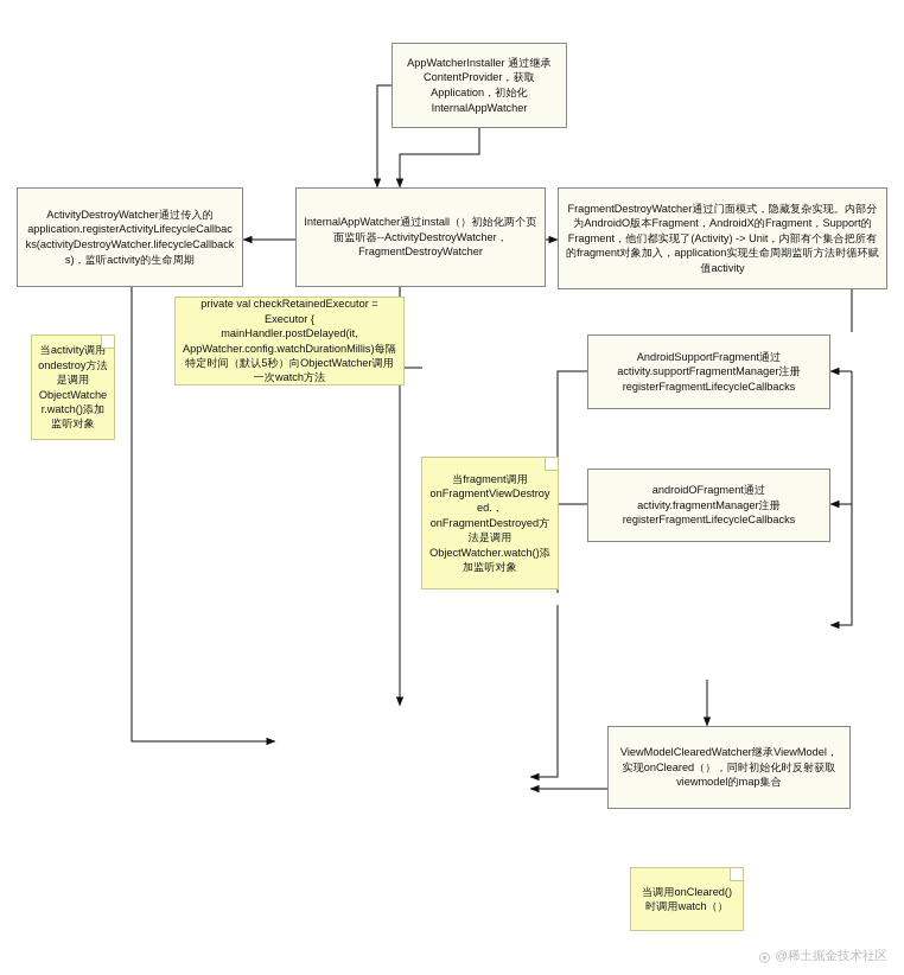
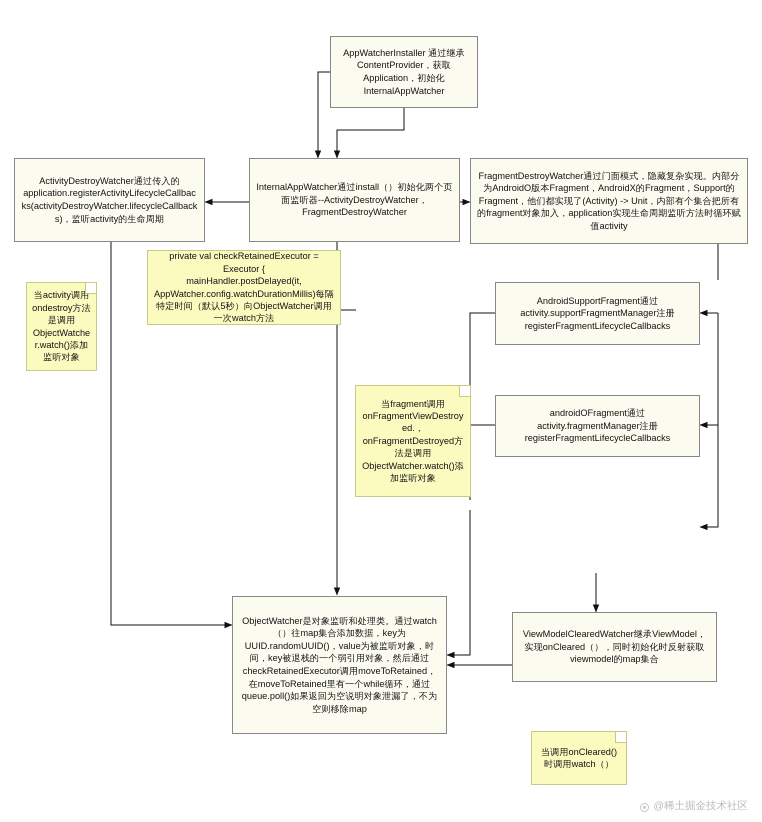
  AppWatcherInstaller 通过继承ContentProvider，获取Application，初始化InternalAppWatcher
  InternalAppWatcher通过install（）初始化两个页面监听器--ActivityDestroyWatcher，FragmentDestroyWatcher
  ActivityDestroyWatcher通过传入的application.registerActivityLifecycleCallbacks(activityDestroyWatcher.lifecycleCallbacks)，监听activity的生命周期
  FragmentDestroyWatcher通过门面模式，隐藏复杂实现。内部分为AndroidO版本Fragment，AndroidX的Fragment，Support的Fragment，他们都实现了(Activity) -> Unit，内部有个集合把所有的fragment对象加入，application实现生命周期监听方法时循环赋值activity
  AndroidSupportFragment通过activity.supportFragmentManager注册registerFragmentLifecycleCallbacks
  androidOFragment通过activity.fragmentManager注册registerFragmentLifecycleCallbacks
+ ObjectWatcher是对象监听和处理类。通过watch（）往map集合添加数据，key为UUID.randomUUID()，value为被监听对象，时间，key被退栈的一个弱引用对象，然后通过checkRetainedExecutor调用moveToRetained，在moveToRetained里有一个while循环，通过queue.poll()如果返回为空说明对象泄漏了，不为空则移除map
  ViewModelClearedWatcher继承ViewModel，实现onCleared（），同时初始化时反射获取viewmodel的map集合
  private val checkRetainedExecutor = Executor {
  mainHandler.postDelayed(it,
  AppWatcher.config.watchDurationMillis)每隔特定时间（默认5秒）向ObjectWatcher调用一次watch方法
  当activity调用ondestroy方法是调用ObjectWatcher.watch()添加监听对象
  当fragment调用onFragmentViewDestroyed.，onFragmentDestroyed方法是调用ObjectWatcher.watch()添加监听对象
  当调用onCleared()时调用watch（）
  @稀土掘金技术社区
